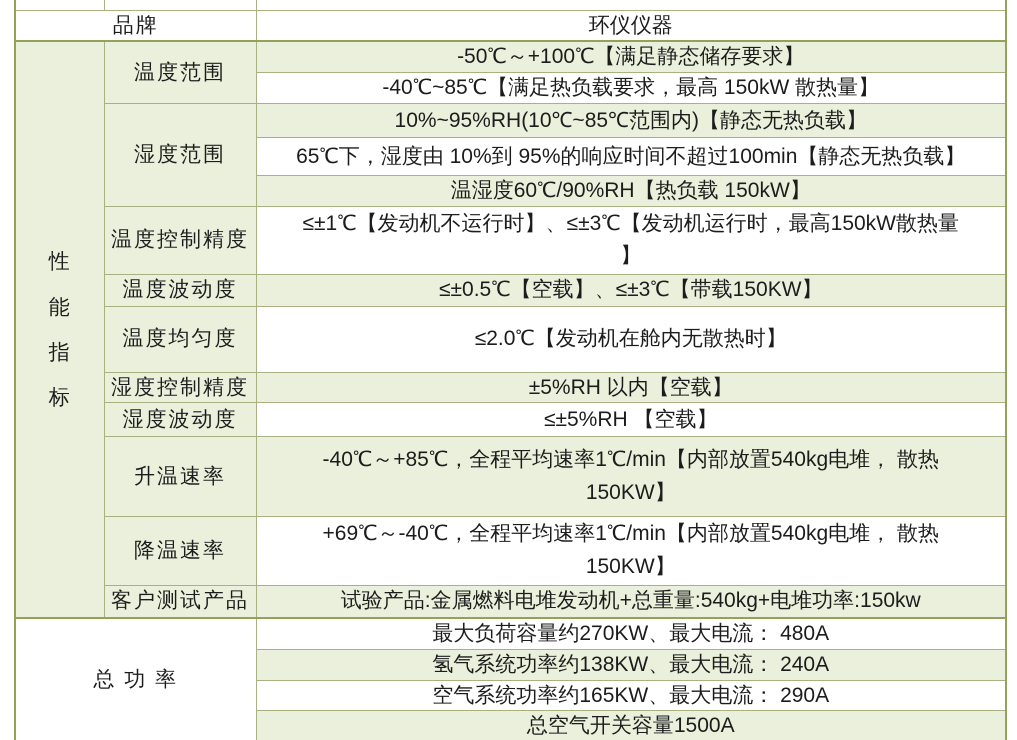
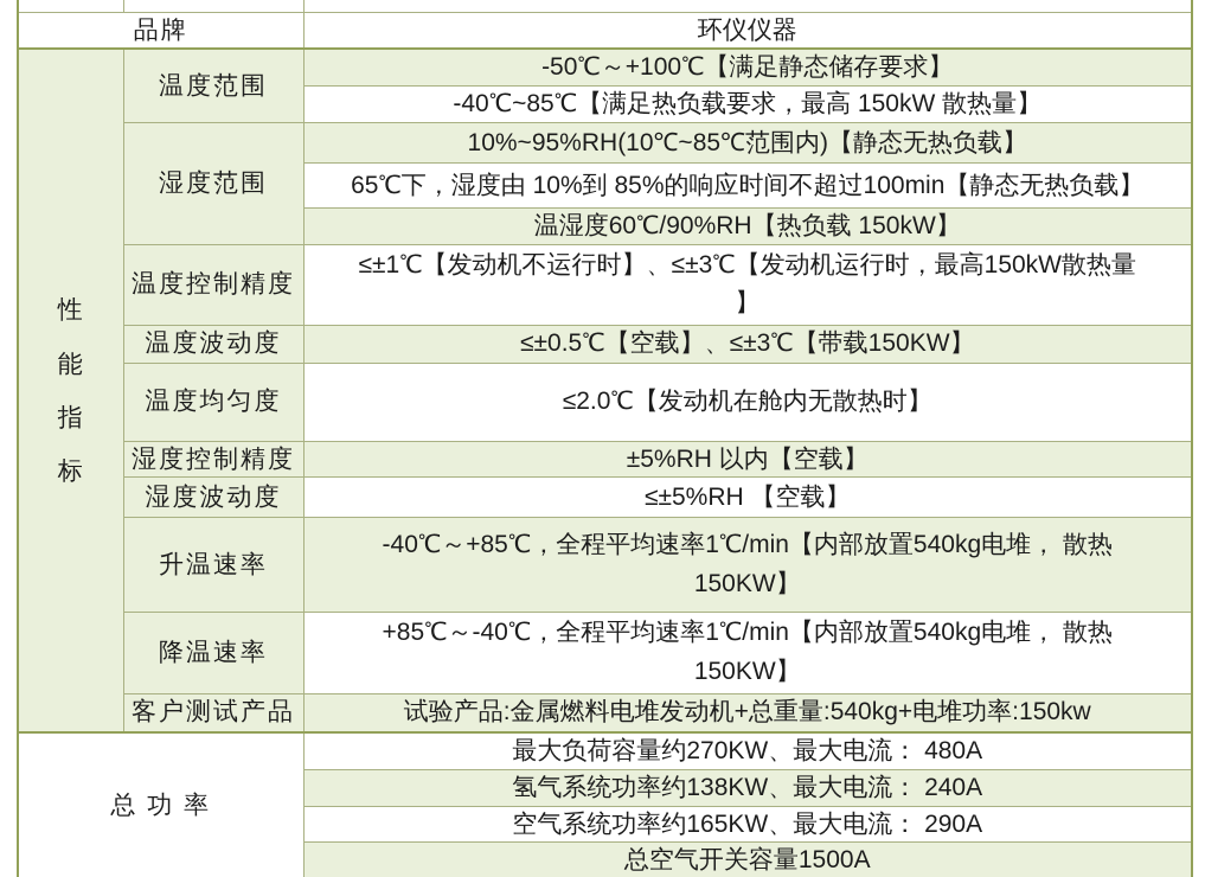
  品牌	环仪仪器
  性 能 指 标	温度范围	-50℃～+100℃【满足静态储存要求】
  -40℃~85℃【满足热负载要求，最高 150kW 散热量】
  湿度范围	10%~95%RH(10℃~85℃范围内)【静态无热负载】
- 65℃下，湿度由 10%到 95%的响应时间不超过100min【静态无热负载】
+ 65℃下，湿度由 10%到 85%的响应时间不超过100min【静态无热负载】
  温湿度60℃/90%RH【热负载 150kW】
  温度控制精度	≤±1℃【发动机不运行时】、≤±3℃【发动机运行时，最高150kW散热量 】
  温度波动度	≤±0.5℃【空载】、≤±3℃【带载150KW】
  温度均匀度	≤2.0℃【发动机在舱内无散热时】
  湿度控制精度	±5%RH 以内【空载】
  湿度波动度	≤±5%RH 【空载】
  升温速率	-40℃～+85℃，全程平均速率1℃/min【内部放置540kg电堆， 散热 150KW】
- 降温速率	+69℃～-40℃，全程平均速率1℃/min【内部放置540kg电堆， 散热 150KW】
+ 降温速率	+85℃～-40℃，全程平均速率1℃/min【内部放置540kg电堆， 散热 150KW】
  客户测试产品	试验产品:金属燃料电堆发动机+总重量:540kg+电堆功率:150kw
  总 功 率	最大负荷容量约270KW、最大电流： 480A
  氢气系统功率约138KW、最大电流： 240A
  空气系统功率约165KW、最大电流： 290A
  总空气开关容量1500A
